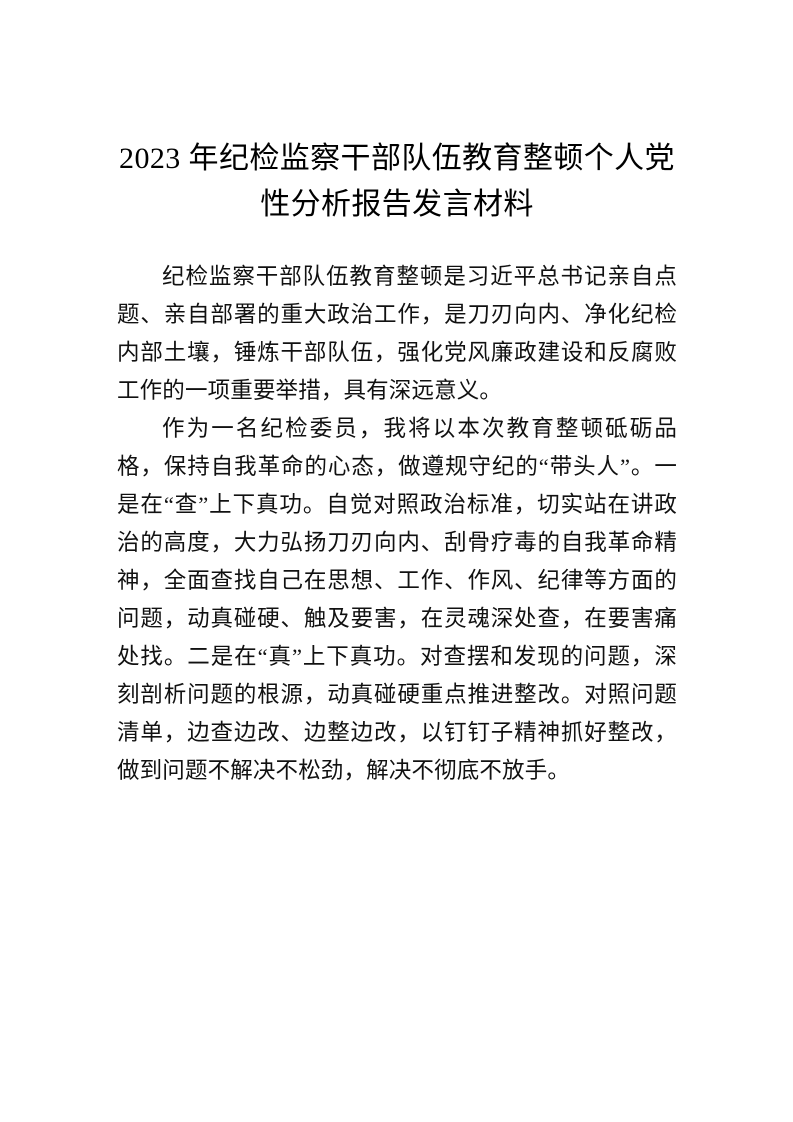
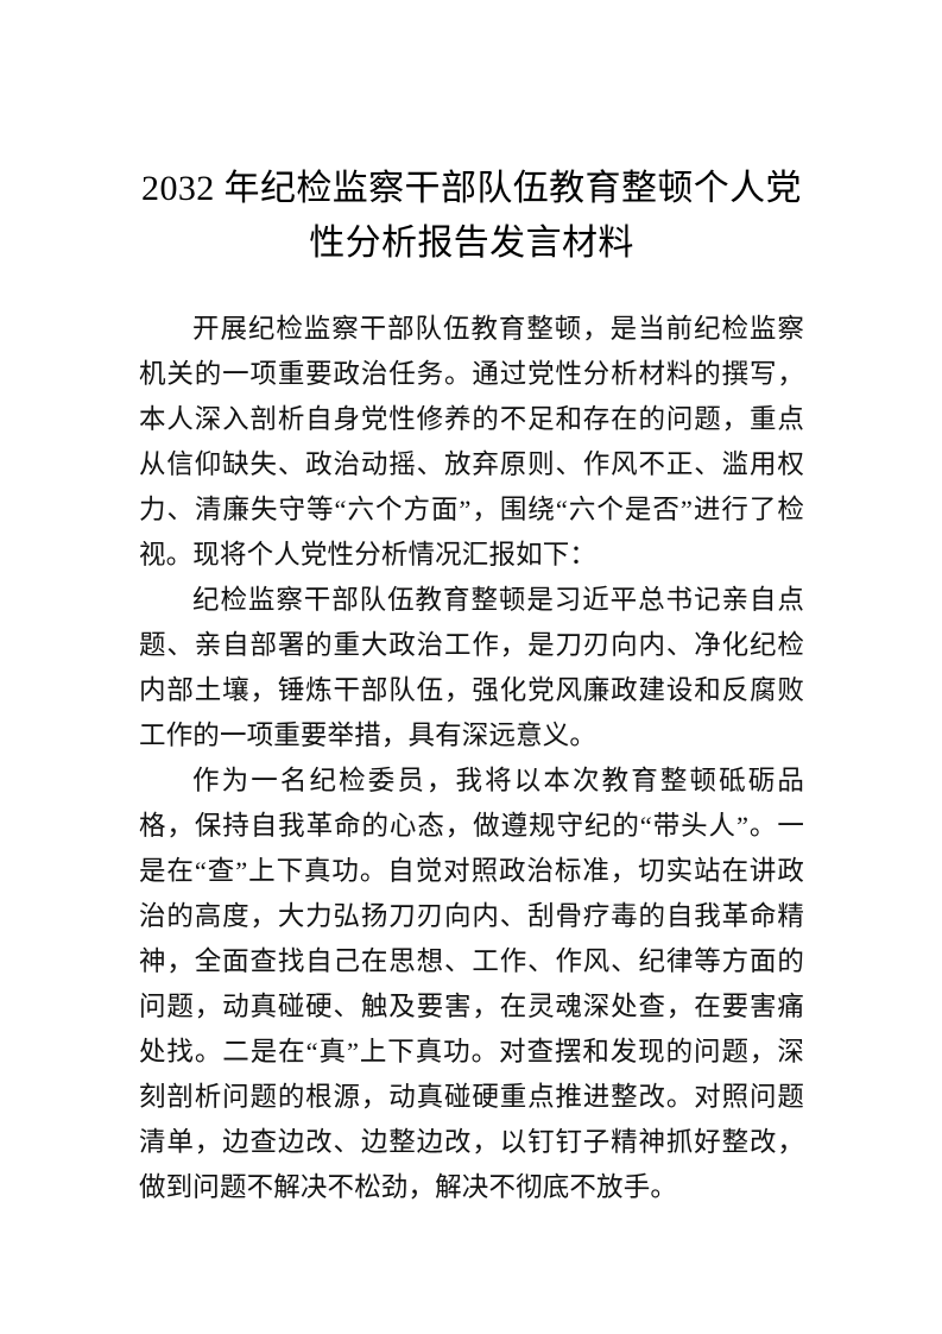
- 2023 年纪检监察干部队伍教育整顿个人党性分析报告发言材料
+ 2032 年纪检监察干部队伍教育整顿个人党性分析报告发言材料
+ 开展纪检监察干部队伍教育整顿，是当前纪检监察机关的一项重要政治任务。通过党性分析材料的撰写，本人深入剖析自身党性修养的不足和存在的问题，重点从信仰缺失、政治动摇、放弃原则、作风不正、滥用权力、清廉失守等“六个方面”，围绕“六个是否”进行了检视。现将个人党性分析情况汇报如下：
  纪检监察干部队伍教育整顿是习近平总书记亲自点题、亲自部署的重大政治工作，是刀刃向内、净化纪检内部土壤，锤炼干部队伍，强化党风廉政建设和反腐败工作的一项重要举措，具有深远意义。
  作为一名纪检委员，我将以本次教育整顿砥砺品格，保持自我革命的心态，做遵规守纪的“带头人”。一是在“查”上下真功。自觉对照政治标准，切实站在讲政治的高度，大力弘扬刀刃向内、刮骨疗毒的自我革命精神，全面查找自己在思想、工作、作风、纪律等方面的问题，动真碰硬、触及要害，在灵魂深处查，在要害痛处找。二是在“真”上下真功。对查摆和发现的问题，深刻剖析问题的根源，动真碰硬重点推进整改。对照问题清单，边查边改、边整边改，以钉钉子精神抓好整改，做到问题不解决不松劲，解决不彻底不放手。
